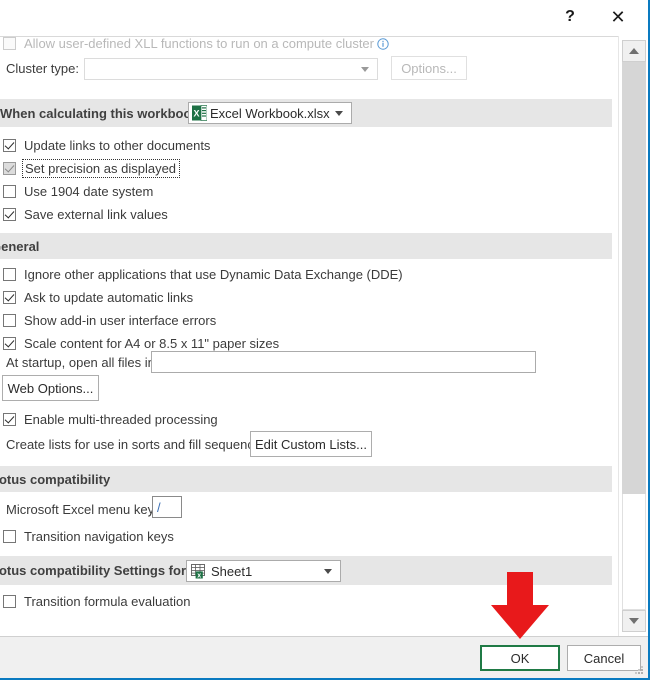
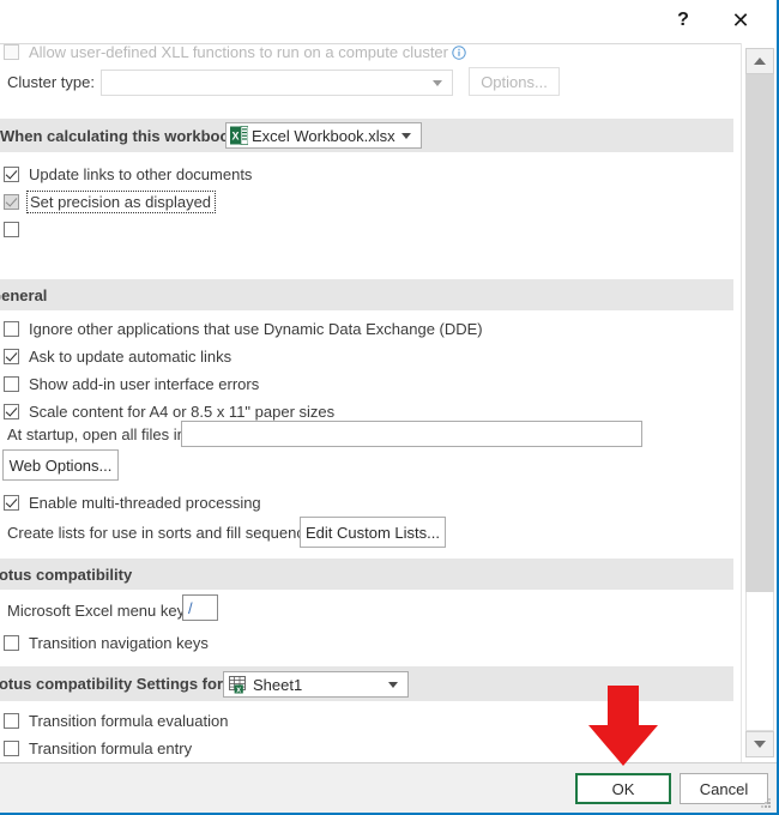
  ?
  ✕
  Allow user-defined XLL functions to run on a compute cluster
  Cluster type:
  Options...
  When calculating this workbo
  X
  Excel Workbook.xlsx
  Update links to other documents
  Set precision as displayed
- Use 1904 date system
- Save external link values
  eneral
  Ignore other applications that use Dynamic Data Exchange (DDE)
  Ask to update automatic links
  Show add-in user interface errors
  Scale content for A4 or 8.5 x 11" paper sizes
  At startup, open all files i
  Web Options...
  Enable multi-threaded processing
  Create lists for use in sorts and fill sequen
  Edit Custom Lists...
  otus compatibility
  Microsoft Excel menu key
  /
  Transition navigation keys
  otus compatibility Settings for
  Sheet1
  Transition formula evaluation
+ Transition formula entry
  OK
  Cancel
